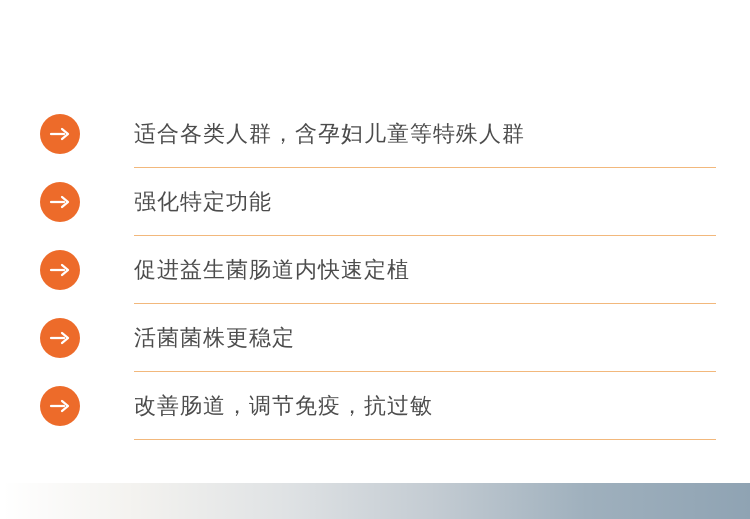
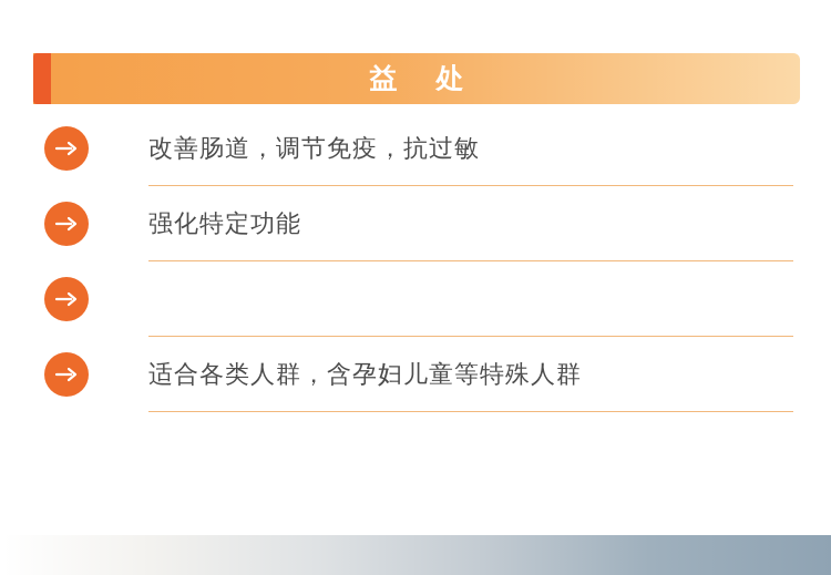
+ 益 处
- 适合各类人群，含孕妇儿童等特殊人群
+ 改善肠道，调节免疫，抗过敏
  强化特定功能
- 促进益生菌肠道内快速定植
- 活菌菌株更稳定
- 改善肠道，调节免疫，抗过敏
+ 适合各类人群，含孕妇儿童等特殊人群
